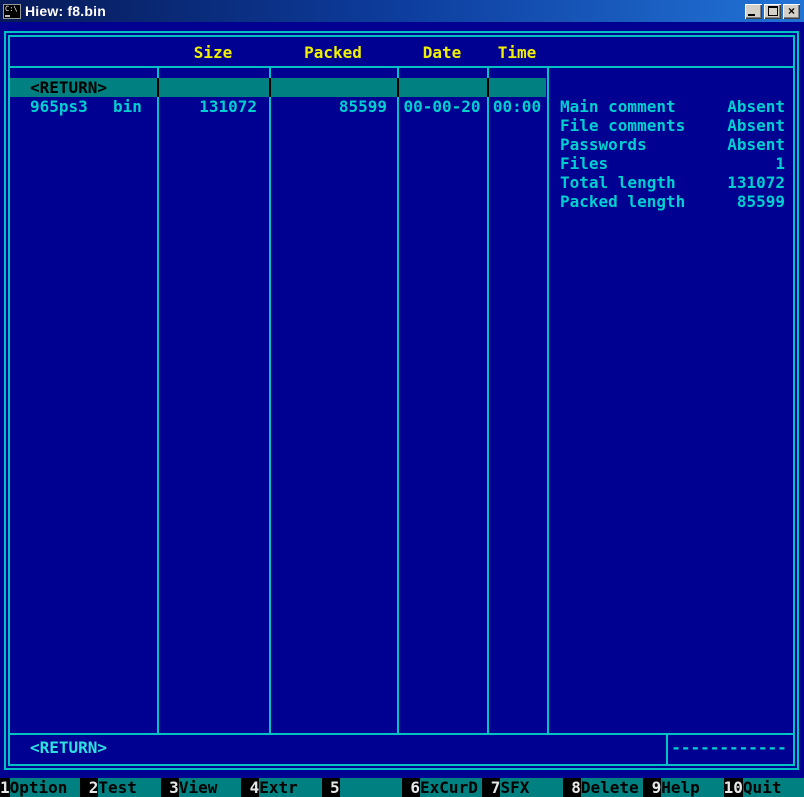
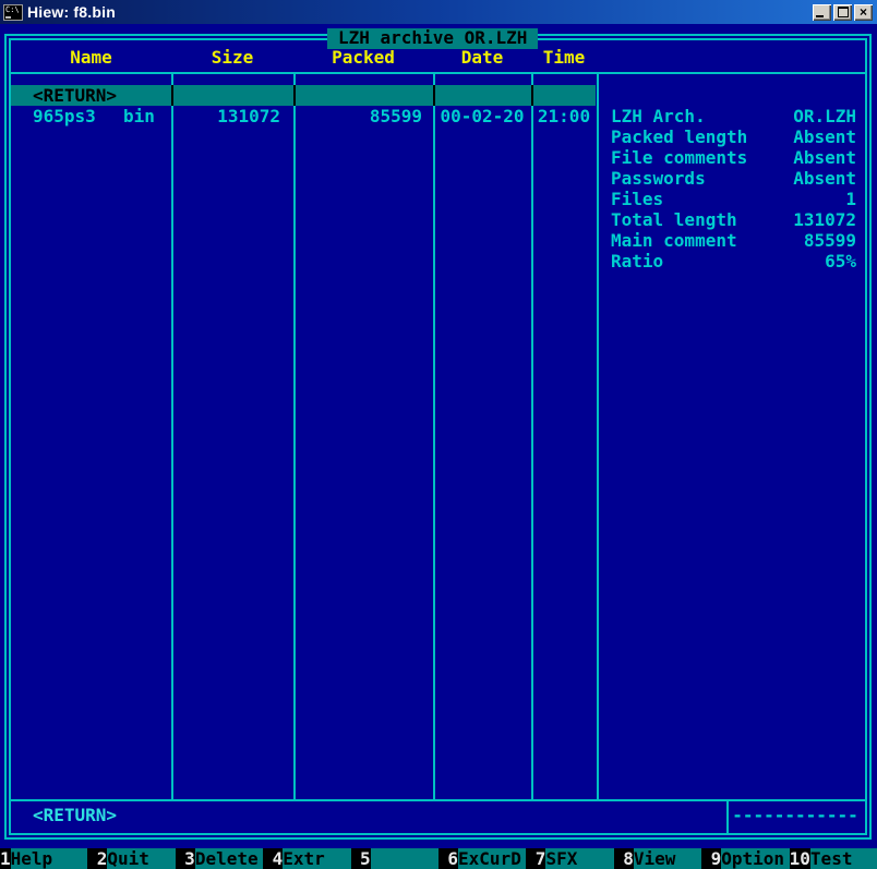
  C:\
  Hiew: f8.bin
  ×
+ LZH archive OR.LZH
+ Name
  Size
  Packed
  Date
  Time
  <RETURN>
  965ps3
  bin
  131072
  85599
- 00-00-20
+ 00-02-20
- 00:00
+ 21:00
+ LZH Arch.
+ OR.LZH
- Main comment
+ Packed length
  Absent
  File comments
  Absent
  Passwords
  Absent
  Files
  1
  Total length
  131072
- Packed length
+ Main comment
  85599
+ Ratio
+ 65%
  <RETURN>
  ------------
  1
- Option
+ Help
  2
- Test
+ Quit
  3
- View
+ Delete
  4
  Extr
  5
  6
  ExCurD
  7
  SFX
  8
- Delete
+ View
  9
- Help
+ Option
  10
- Quit
+ Test
